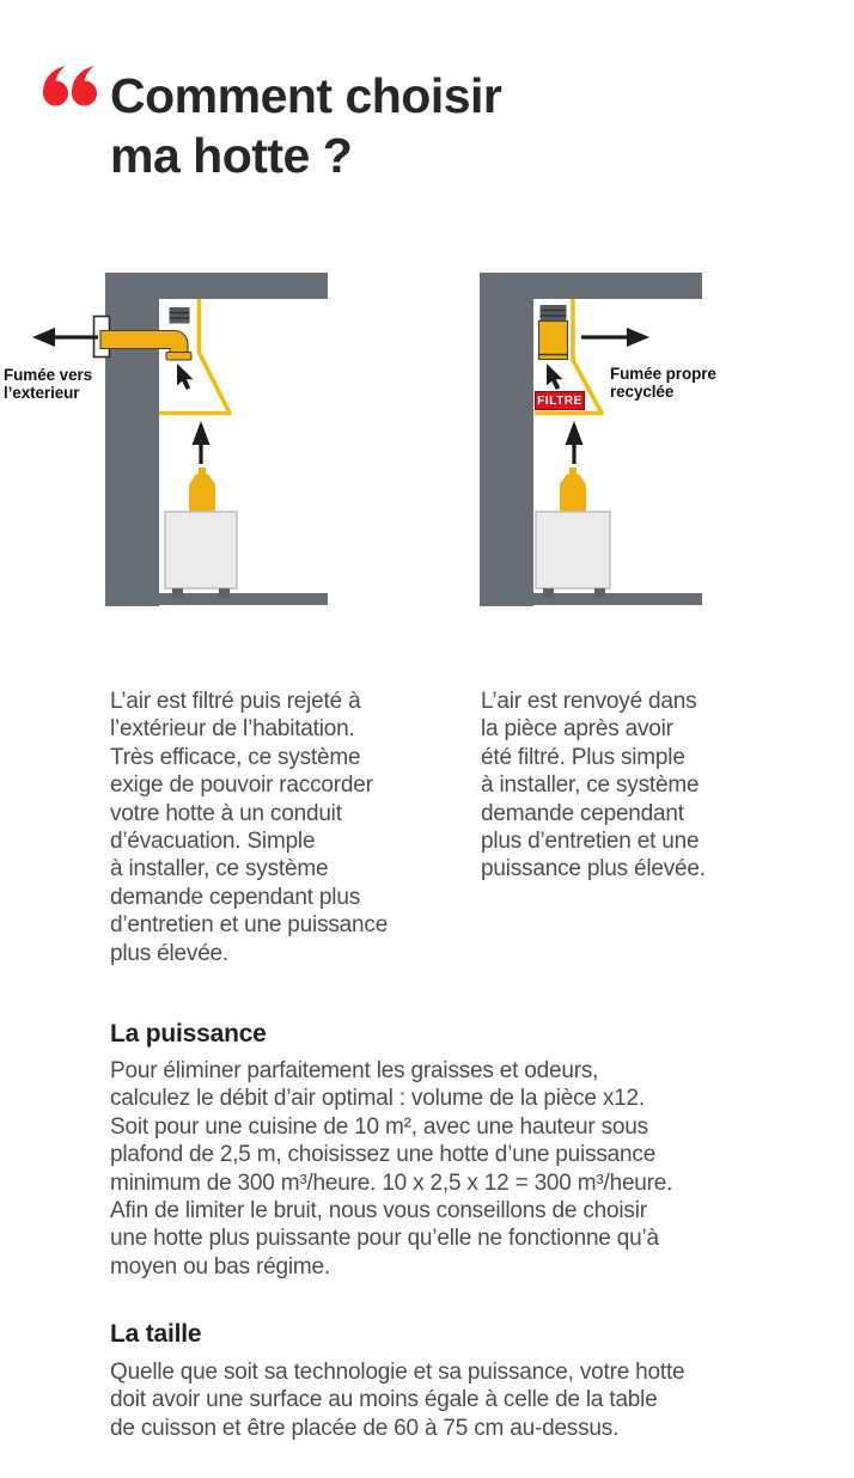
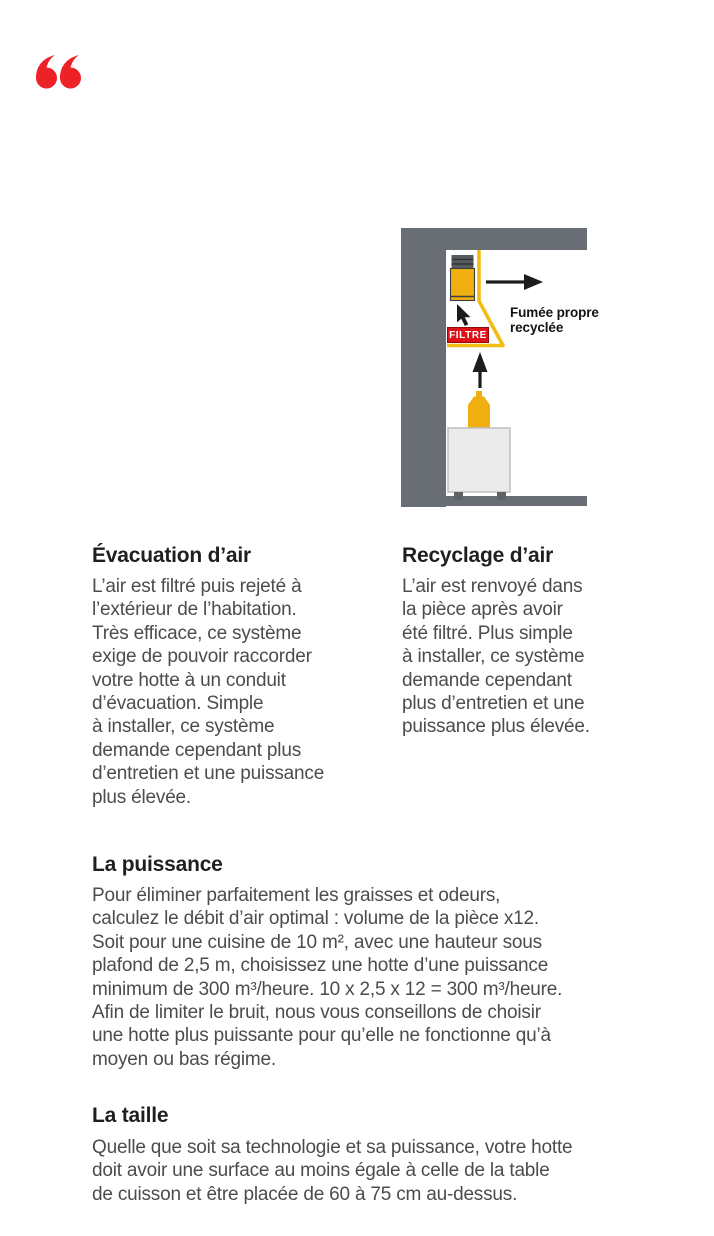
- Comment choisir
- ma hotte ?
- Fumée vers
- l’exterieur
  FILTRE
  Fumée propre
  recyclée
+ Évacuation d’air
  L’air est filtré puis rejeté à
  l’extérieur de l’habitation.
  Très efficace, ce système
  exige de pouvoir raccorder
  votre hotte à un conduit
  d’évacuation. Simple
  à installer, ce système
  demande cependant plus
  d’entretien et une puissance
  plus élevée.
+ Recyclage d’air
  L’air est renvoyé dans
  la pièce après avoir
  été filtré. Plus simple
  à installer, ce système
  demande cependant
  plus d’entretien et une
  puissance plus élevée.
  La puissance
  Pour éliminer parfaitement les graisses et odeurs,
  calculez le débit d’air optimal : volume de la pièce x12.
  Soit pour une cuisine de 10 m², avec une hauteur sous
  plafond de 2,5 m, choisissez une hotte d’une puissance
  minimum de 300 m³/heure. 10 x 2,5 x 12 = 300 m³/heure.
  Afin de limiter le bruit, nous vous conseillons de choisir
  une hotte plus puissante pour qu’elle ne fonctionne qu’à
  moyen ou bas régime.
  La taille
  Quelle que soit sa technologie et sa puissance, votre hotte
  doit avoir une surface au moins égale à celle de la table
  de cuisson et être placée de 60 à 75 cm au-dessus.
